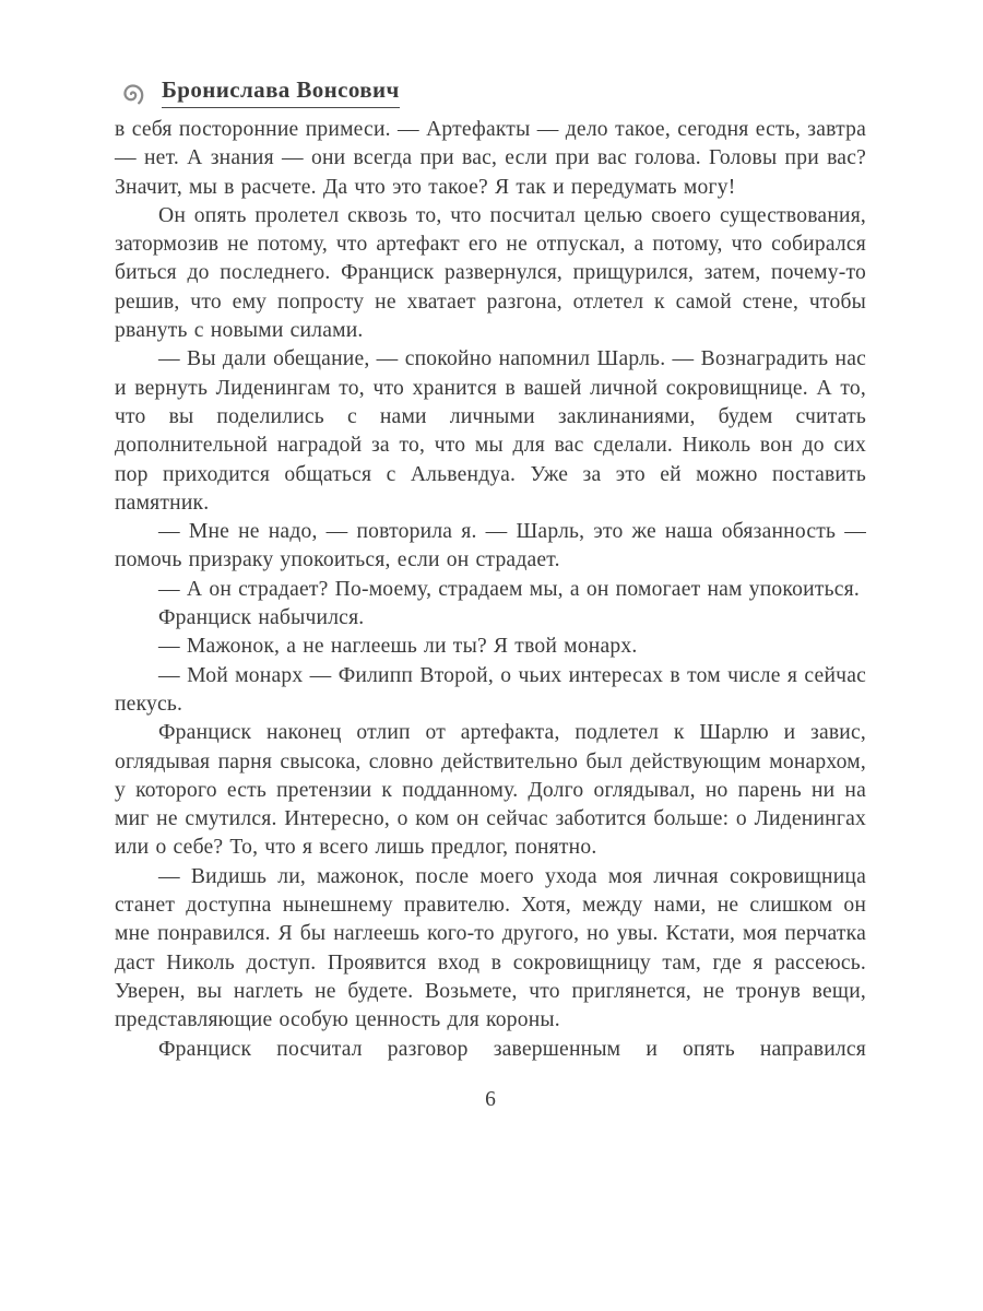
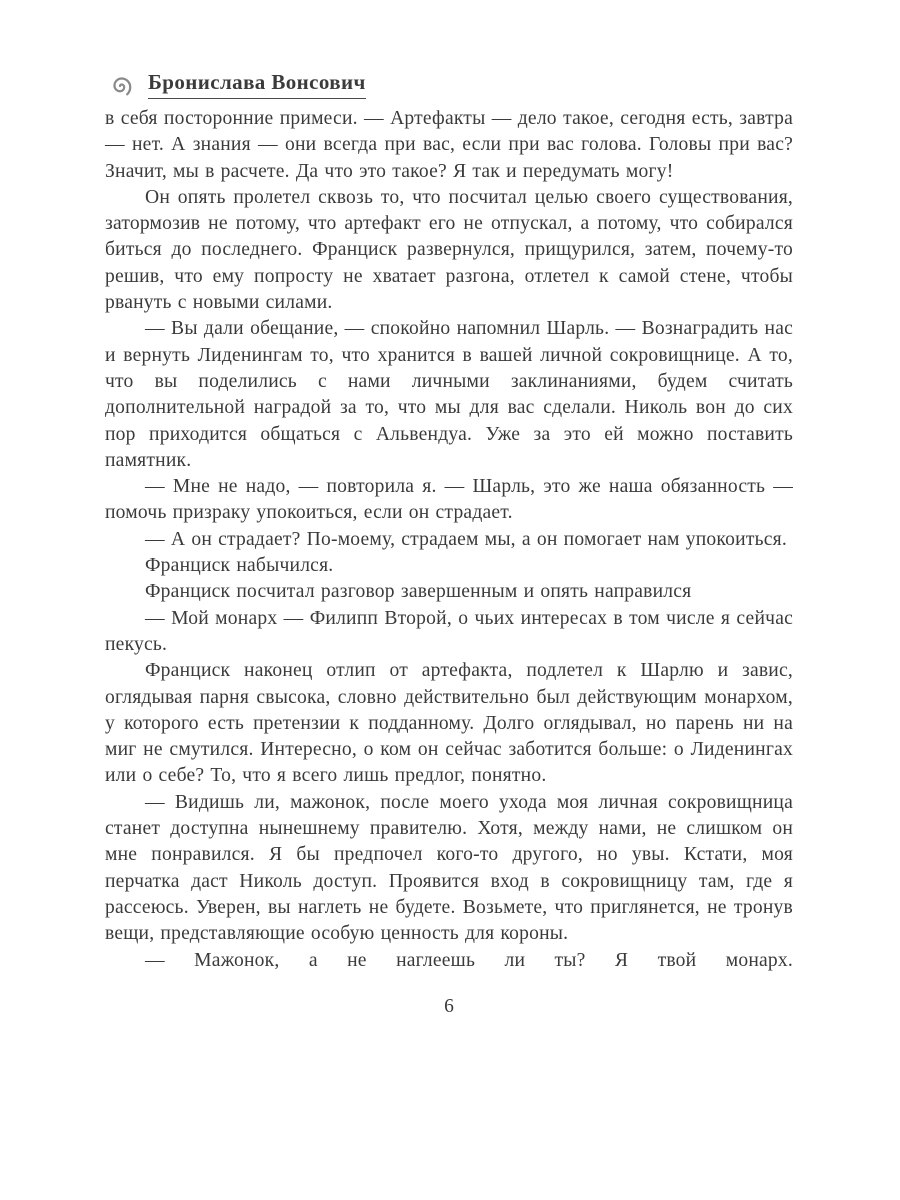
  Бронислава Вонсович
  в себя посторонние примеси. — Артефакты — дело такое, сегодня есть, завтра — нет. А знания — они всегда при вас, если при вас голова. Головы при вас? Значит, мы в расчете. Да что это такое? Я так и передумать могу!
  Он опять пролетел сквозь то, что посчитал целью своего существования, затормозив не потому, что артефакт его не отпускал, а потому, что собирался биться до последнего. Франциск развернулся, прищурился, затем, почему-то решив, что ему попросту не хватает разгона, отлетел к самой стене, чтобы рвануть с новыми силами.
  — Вы дали обещание, — спокойно напомнил Шарль. — Вознаградить нас и вернуть Лиденингам то, что хранится в вашей личной сокровищнице. А то, что вы поделились с нами личными заклинаниями, будем считать дополнительной наградой за то, что мы для вас сделали. Николь вон до сих пор приходится общаться с Альвендуа. Уже за это ей можно поставить памятник.
  — Мне не надо, — повторила я. — Шарль, это же наша обязанность — помочь призраку упокоиться, если он страдает.
  — А он страдает? По-моему, страдаем мы, а он помогает нам упокоиться.
  Франциск набычился.
- — Мажонок, а не наглеешь ли ты? Я твой монарх.
+ Франциск посчитал разговор завершенным и опять направился
  — Мой монарх — Филипп Второй, о чьих интересах в том числе я сейчас пекусь.
  Франциск наконец отлип от артефакта, подлетел к Шарлю и завис, оглядывая парня свысока, словно действительно был действующим монархом, у которого есть претензии к подданному. Долго оглядывал, но парень ни на миг не смутился. Интересно, о ком он сейчас заботится больше: о Лиденингах или о себе? То, что я всего лишь предлог, понятно.
- — Видишь ли, мажонок, после моего ухода моя личная сокровищница станет доступна нынешнему правителю. Хотя, между нами, не слишком он мне понравился. Я бы наглеешь кого-то другого, но увы. Кстати, моя перчатка даст Николь доступ. Проявится вход в сокровищницу там, где я рассеюсь. Уверен, вы наглеть не будете. Возьмете, что приглянется, не тронув вещи, представляющие особую ценность для короны.
+ — Видишь ли, мажонок, после моего ухода моя личная сокровищница станет доступна нынешнему правителю. Хотя, между нами, не слишком он мне понравился. Я бы предпочел кого-то другого, но увы. Кстати, моя перчатка даст Николь доступ. Проявится вход в сокровищницу там, где я рассеюсь. Уверен, вы наглеть не будете. Возьмете, что приглянется, не тронув вещи, представляющие особую ценность для короны.
- Франциск посчитал разговор завершенным и опять направился
+ — Мажонок, а не наглеешь ли ты? Я твой монарх.
  6
